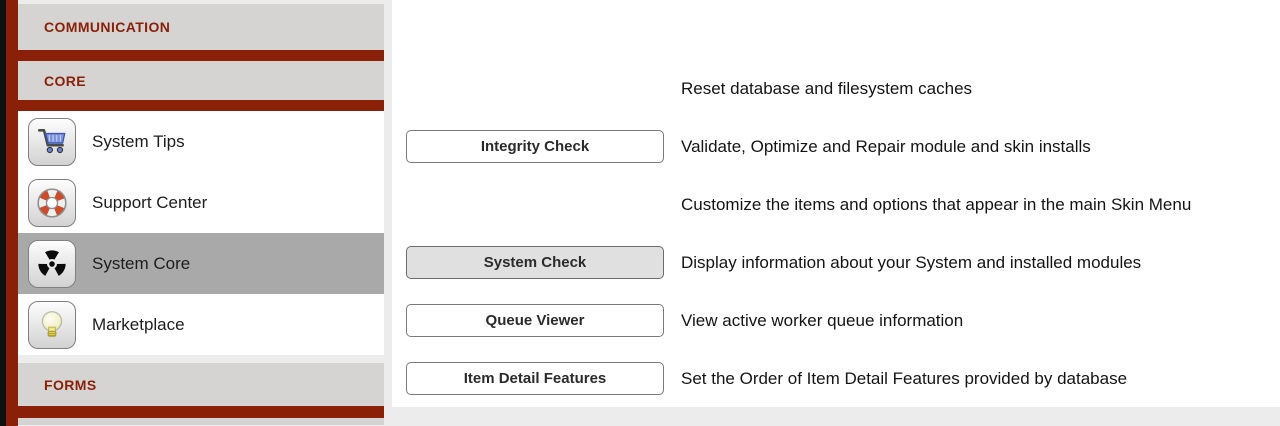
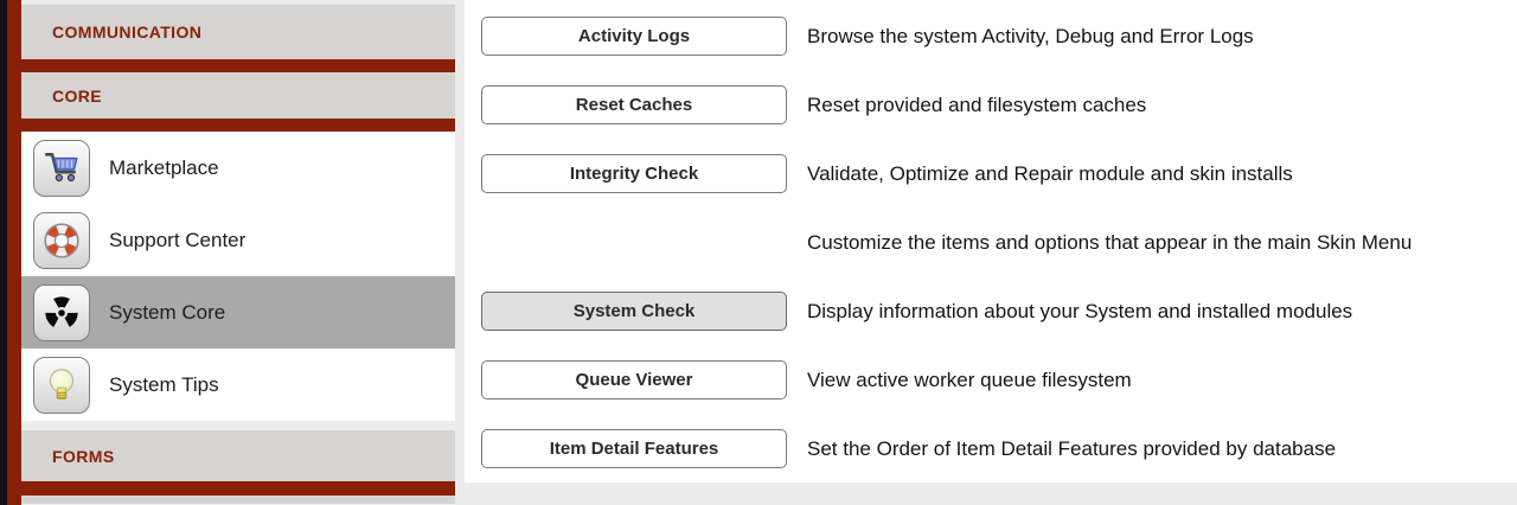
  COMMUNICATION
  CORE
- System Tips
+ Marketplace
  Support Center
  System Core
- Marketplace
+ System Tips
  FORMS
+ Activity Logs
+ Browse the system Activity, Debug and Error Logs
+ Reset Caches
- Reset database and filesystem caches
+ Reset provided and filesystem caches
  Integrity Check
  Validate, Optimize and Repair module and skin installs
  Customize the items and options that appear in the main Skin Menu
  System Check
  Display information about your System and installed modules
  Queue Viewer
- View active worker queue information
+ View active worker queue filesystem
  Item Detail Features
  Set the Order of Item Detail Features provided by database
